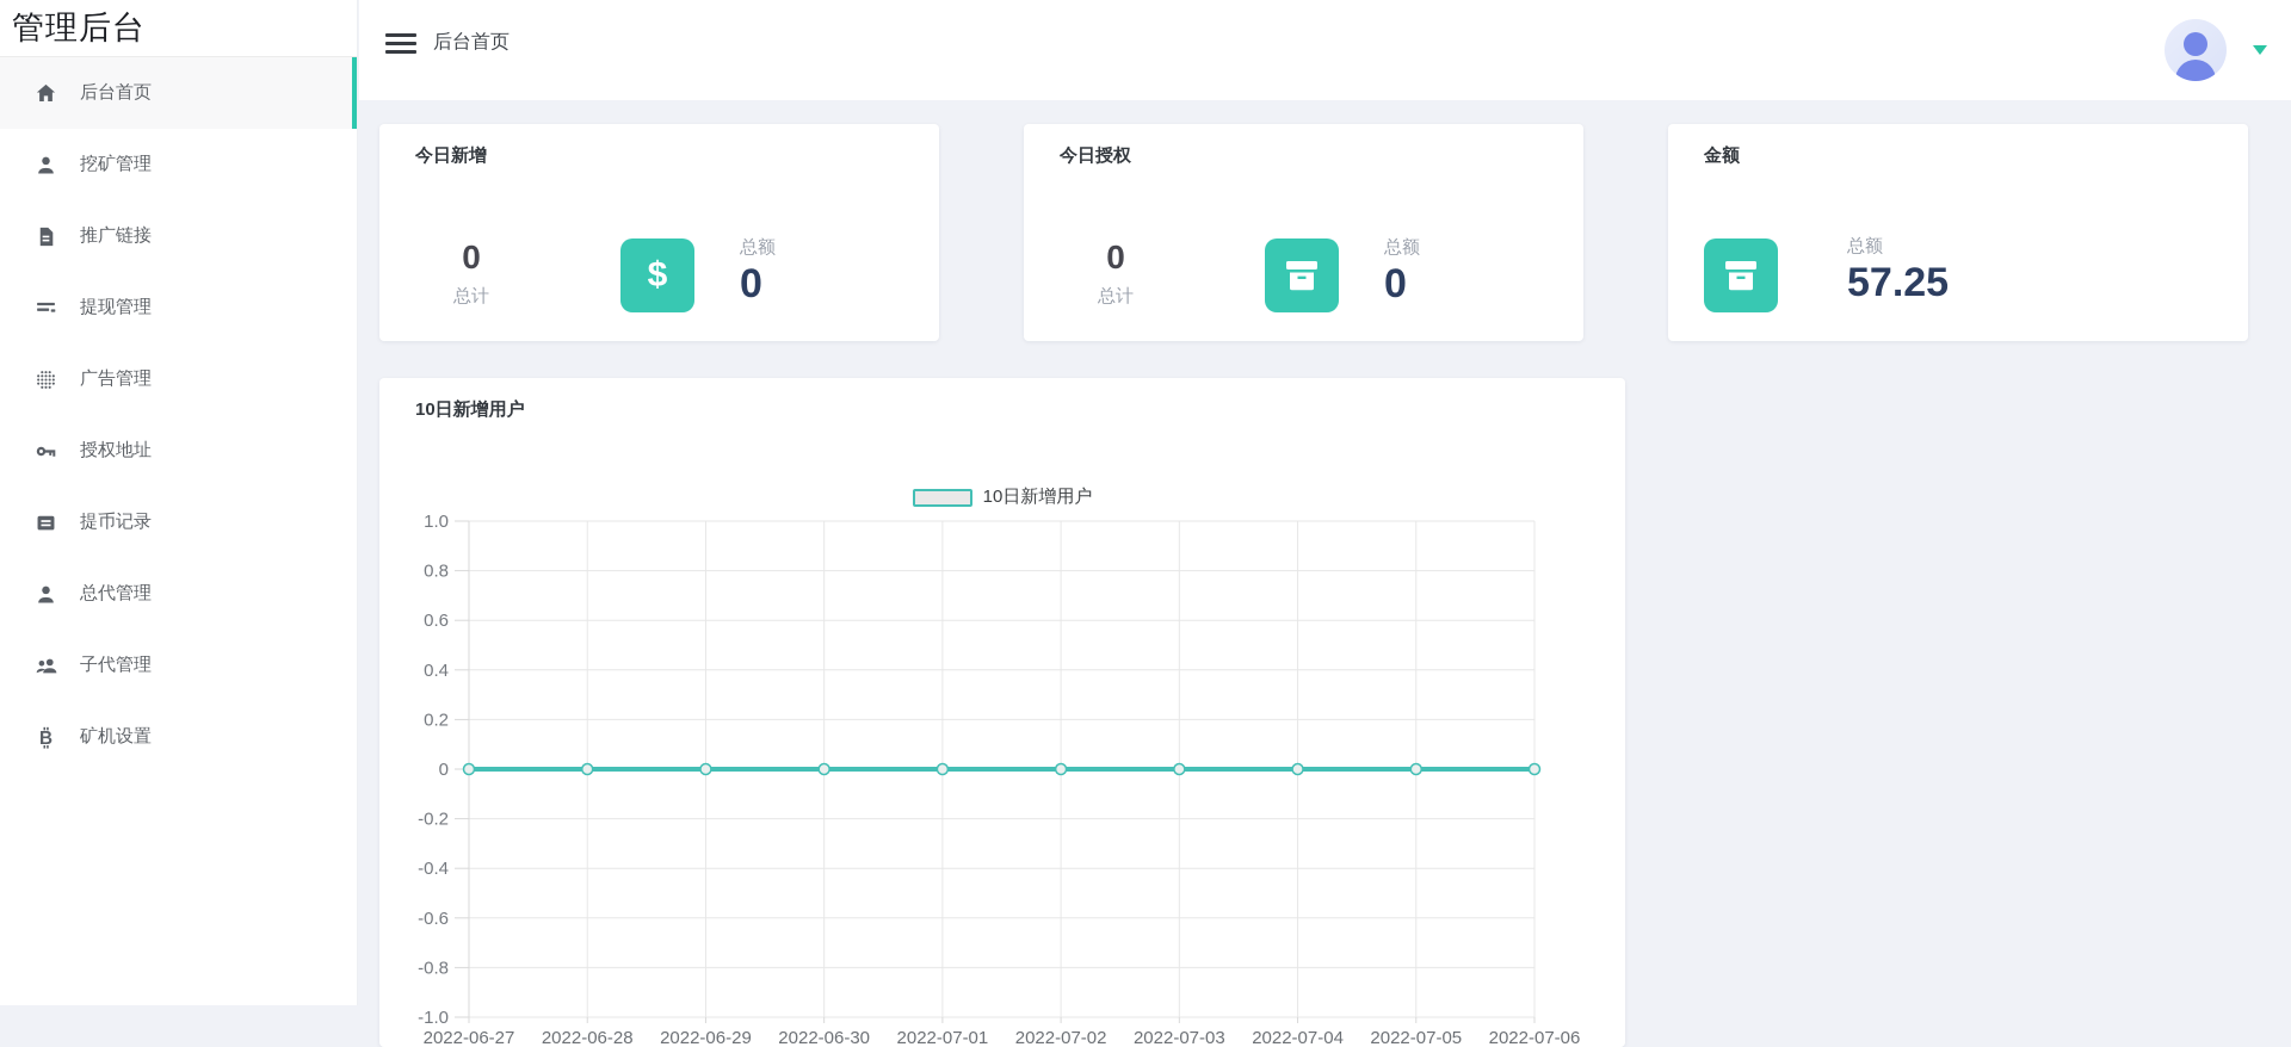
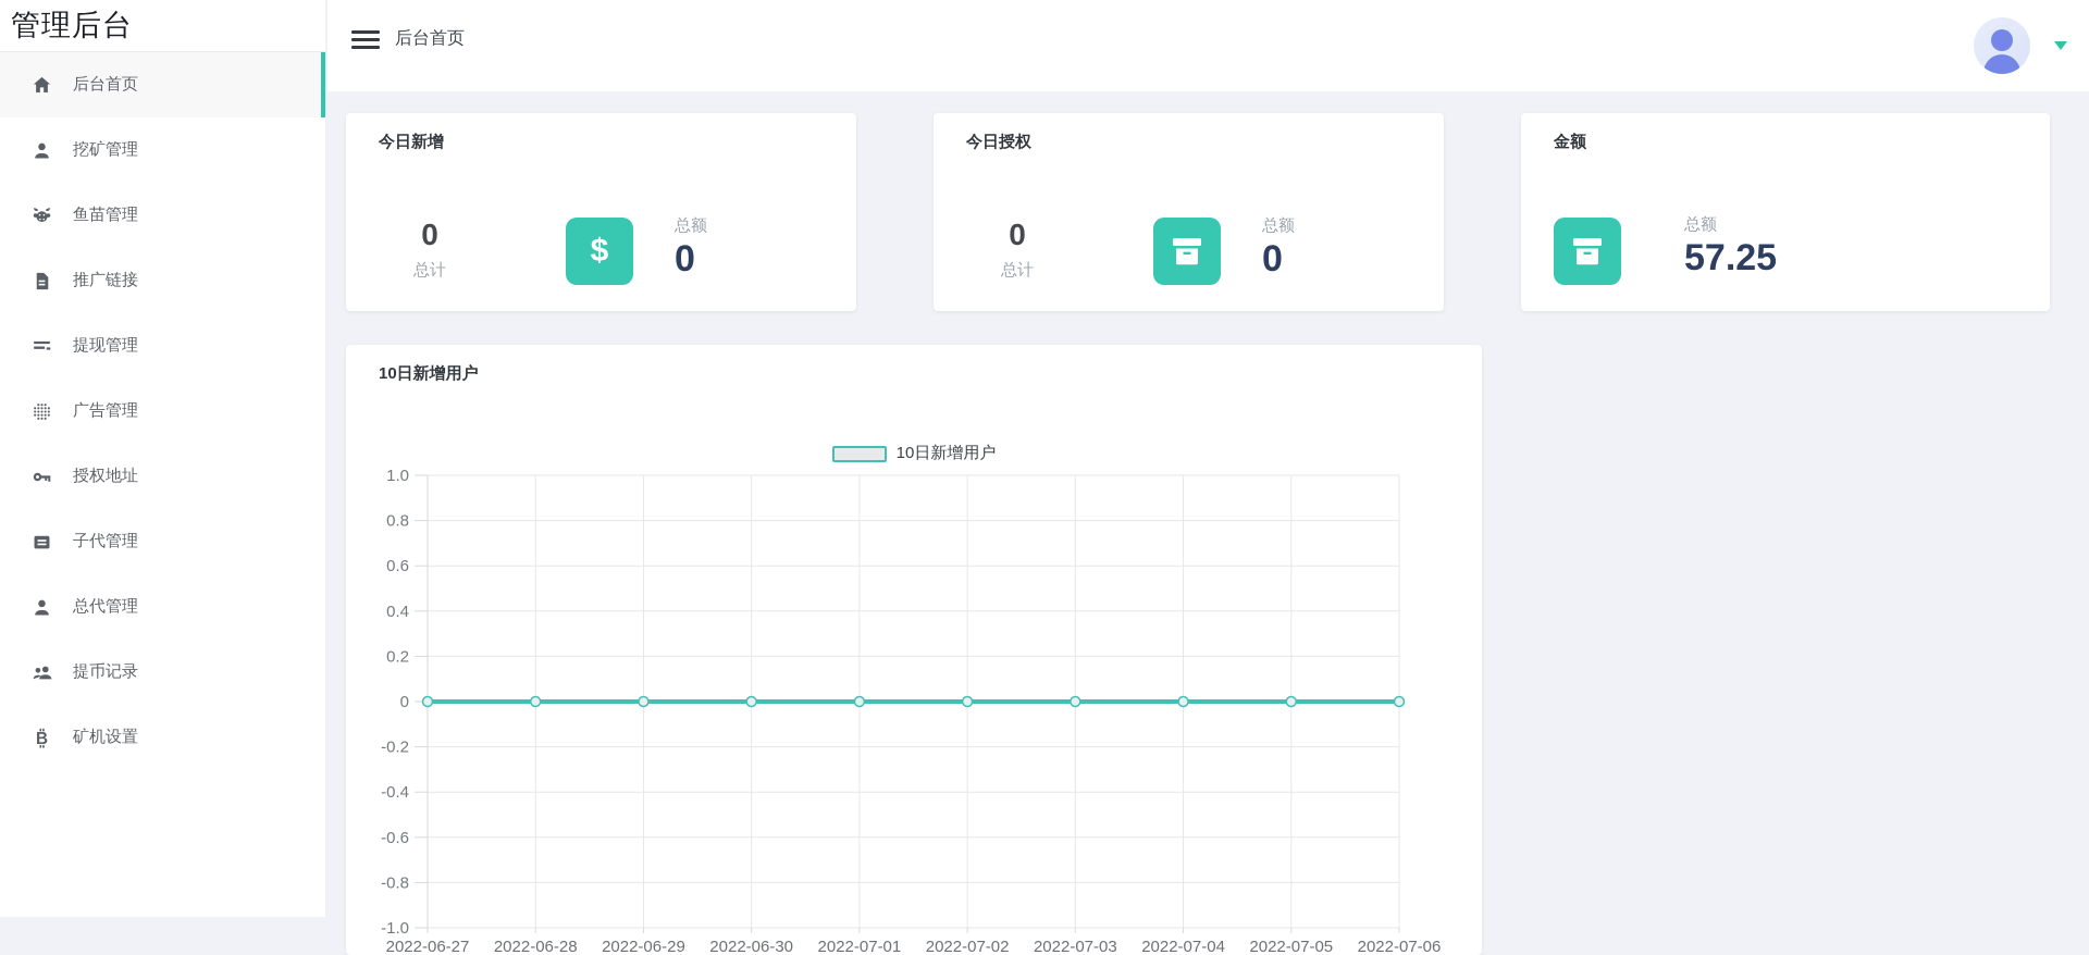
  管理后台
  后台首页
  挖矿管理
+ 鱼苗管理
  推广链接
  提现管理
  广告管理
  授权地址
- 提币记录
+ 子代管理
  总代管理
- 子代管理
+ 提币记录
  B
  矿机设置
  后台首页
  今日新增
  0
  总计
  $
  总额
  0
  今日授权
  0
  总计
  总额
  0
  金额
  总额
  57.25
  10日新增用户
  10日新增用户
  1.0
  0.8
  0.6
  0.4
  0.2
  0
  -0.2
  -0.4
  -0.6
  -0.8
  -1.0
  2022-06-27
  2022-06-28
  2022-06-29
  2022-06-30
  2022-07-01
  2022-07-02
  2022-07-03
  2022-07-04
  2022-07-05
  2022-07-06
